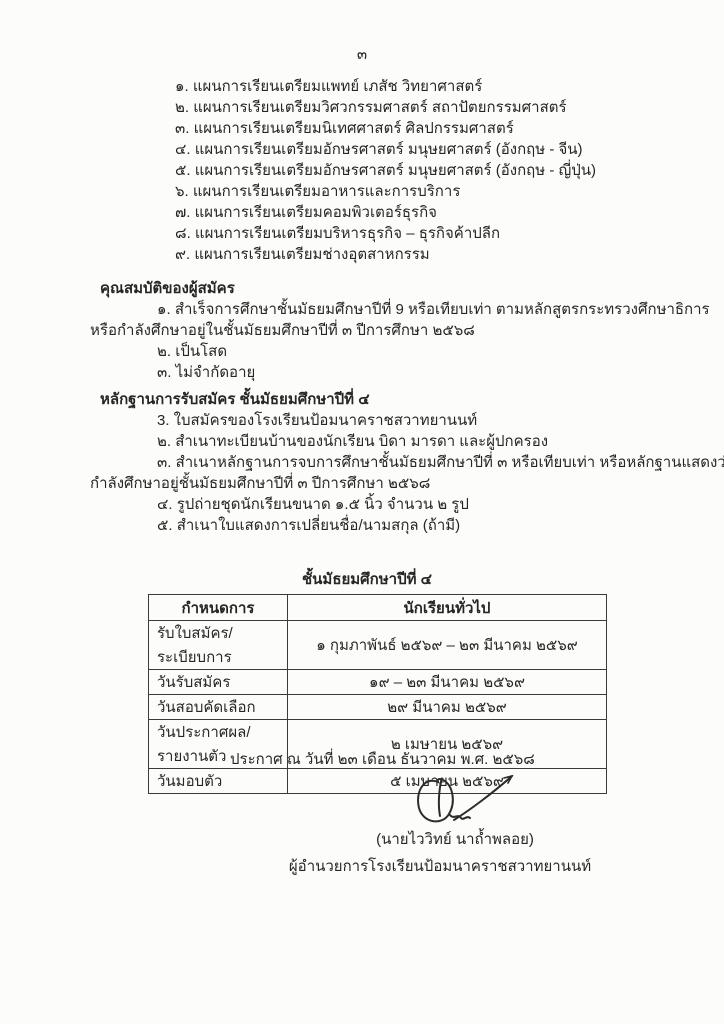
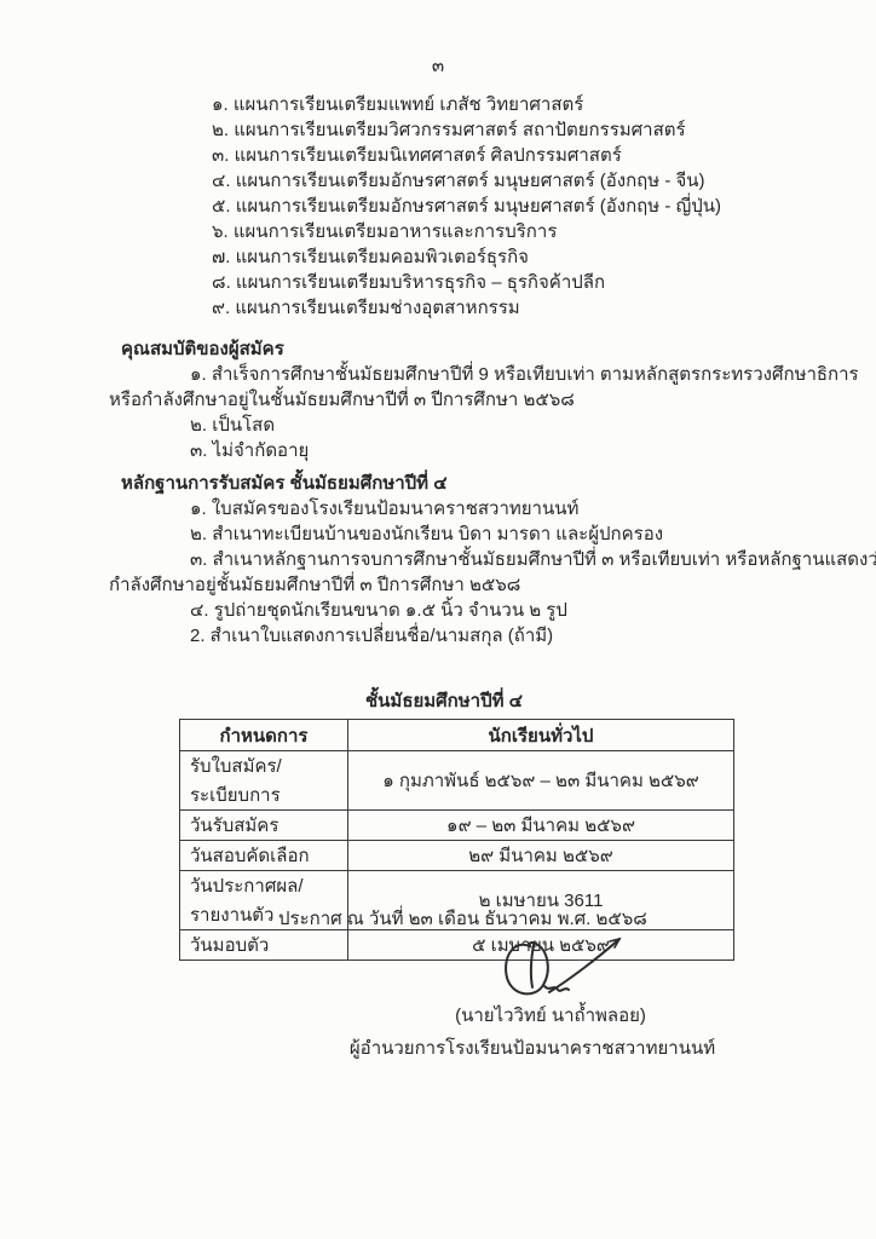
  ๓
  ๑. แผนการเรียนเตรียมแพทย์ เภสัช วิทยาศาสตร์
  ๒. แผนการเรียนเตรียมวิศวกรรมศาสตร์ สถาปัตยกรรมศาสตร์
  ๓. แผนการเรียนเตรียมนิเทศศาสตร์ ศิลปกรรมศาสตร์
  ๔. แผนการเรียนเตรียมอักษรศาสตร์ มนุษยศาสตร์ (อังกฤษ - จีน)
  ๕. แผนการเรียนเตรียมอักษรศาสตร์ มนุษยศาสตร์ (อังกฤษ - ญี่ปุ่น)
  ๖. แผนการเรียนเตรียมอาหารและการบริการ
  ๗. แผนการเรียนเตรียมคอมพิวเตอร์ธุรกิจ
  ๘. แผนการเรียนเตรียมบริหารธุรกิจ – ธุรกิจค้าปลีก
  ๙. แผนการเรียนเตรียมช่างอุตสาหกรรม
  คุณสมบัติของผู้สมัคร
  ๑. สำเร็จการศึกษาชั้นมัธยมศึกษาปีที่ 9 หรือเทียบเท่า ตามหลักสูตรกระทรวงศึกษาธิการ
  หรือกำลังศึกษาอยู่ในชั้นมัธยมศึกษาปีที่ ๓ ปีการศึกษา ๒๕๖๘
  ๒. เป็นโสด
  ๓. ไม่จำกัดอายุ
  หลักฐานการรับสมัคร ชั้นมัธยมศึกษาปีที่ ๔
- 3. ใบสมัครของโรงเรียนป้อมนาคราชสวาทยานนท์
+ ๑. ใบสมัครของโรงเรียนป้อมนาคราชสวาทยานนท์
  ๒. สำเนาทะเบียนบ้านของนักเรียน บิดา มารดา และผู้ปกครอง
  ๓. สำเนาหลักฐานการจบการศึกษาชั้นมัธยมศึกษาปีที่ ๓ หรือเทียบเท่า หรือหลักฐานแสดงว่
  กำลังศึกษาอยู่ชั้นมัธยมศึกษาปีที่ ๓ ปีการศึกษา ๒๕๖๘
  ๔. รูปถ่ายชุดนักเรียนขนาด ๑.๕ นิ้ว จำนวน ๒ รูป
- ๕. สำเนาใบแสดงการเปลี่ยนชื่อ/นามสกุล (ถ้ามี)
+ 2. สำเนาใบแสดงการเปลี่ยนชื่อ/นามสกุล (ถ้ามี)
  ชั้นมัธยมศึกษาปีที่ ๔
  กำหนดการ	นักเรียนทั่วไป
  รับใบสมัคร/ระเบียบการ	๑ กุมภาพันธ์ ๒๕๖๙ – ๒๓ มีนาคม ๒๕๖๙
  วันรับสมัคร	๑๙ – ๒๓ มีนาคม ๒๕๖๙
  วันสอบคัดเลือก	๒๙ มีนาคม ๒๕๖๙
- วันประกาศผล/รายงานตัว	๒ เมษายน ๒๕๖๙
+ วันประกาศผล/รายงานตัว	๒ เมษายน 3611
  วันมอบตัว	๕ เมยน ๒๕๖๙
  ประกาศ ณ วันที่ ๒๓ เดือน ธันวาคม พ.ศ. ๒๕๖๘
  (นายไววิทย์ นาถ้ำพลอย)
  ผู้อำนวยการโรงเรียนป้อมนาคราชสวาทยานนท์
